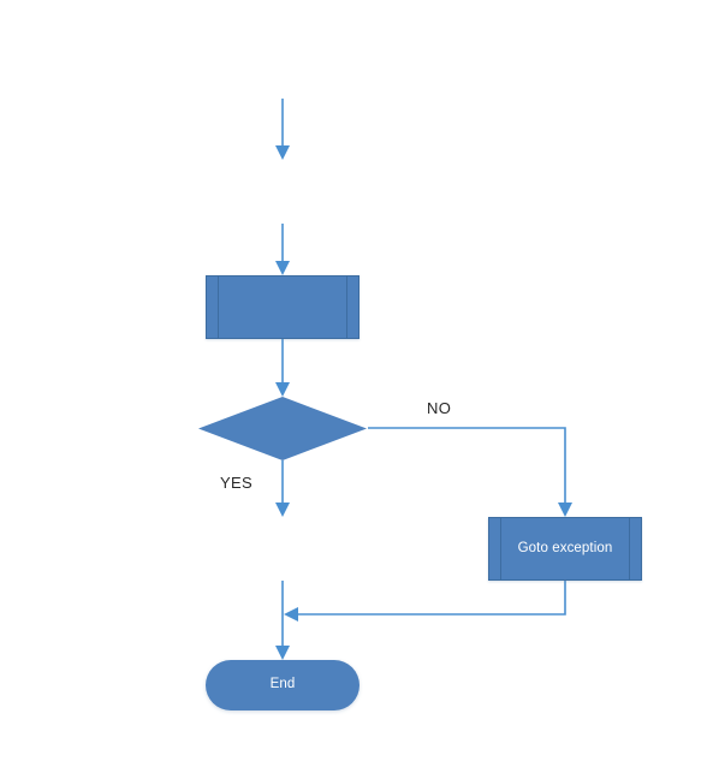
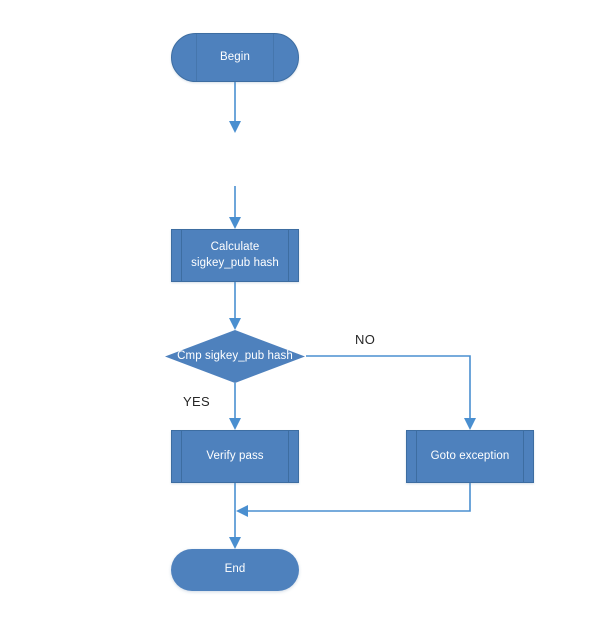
+ Begin
+ Calculate sigkey_pub hash
+ Cmp sigkey_pub hash
+ Verify pass
  Goto exception
  End
  NO
  YES
